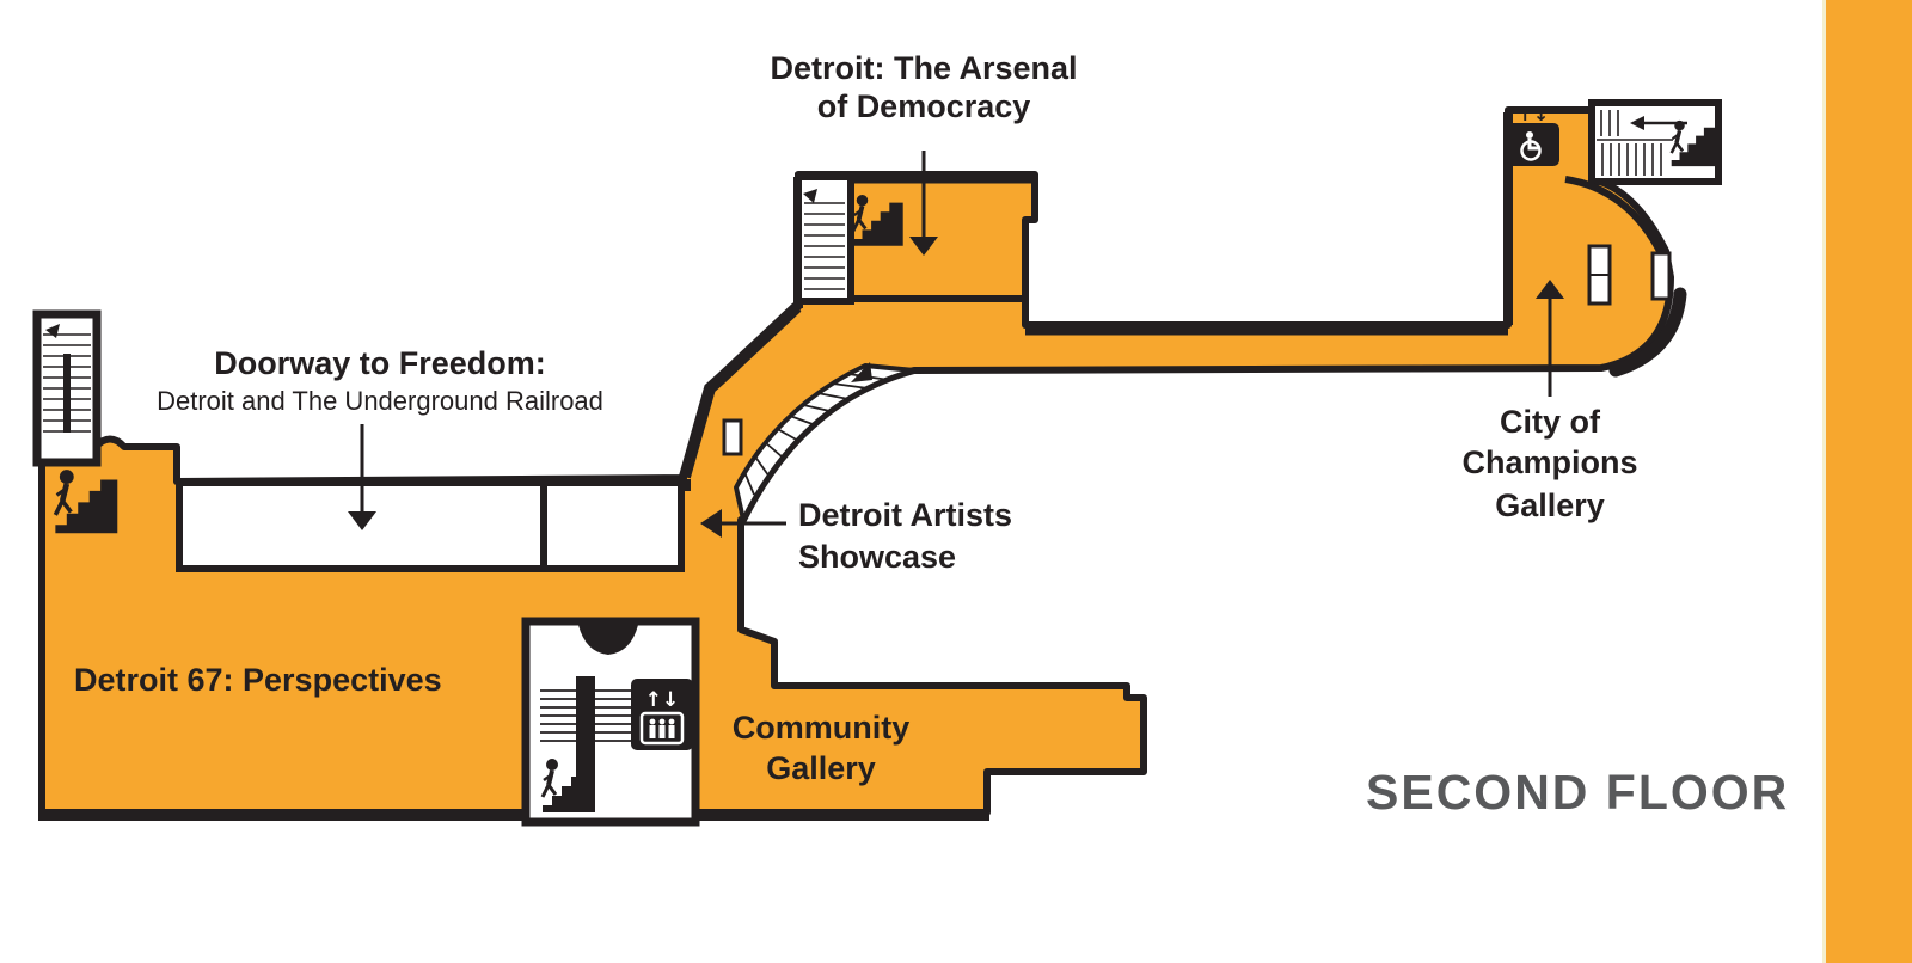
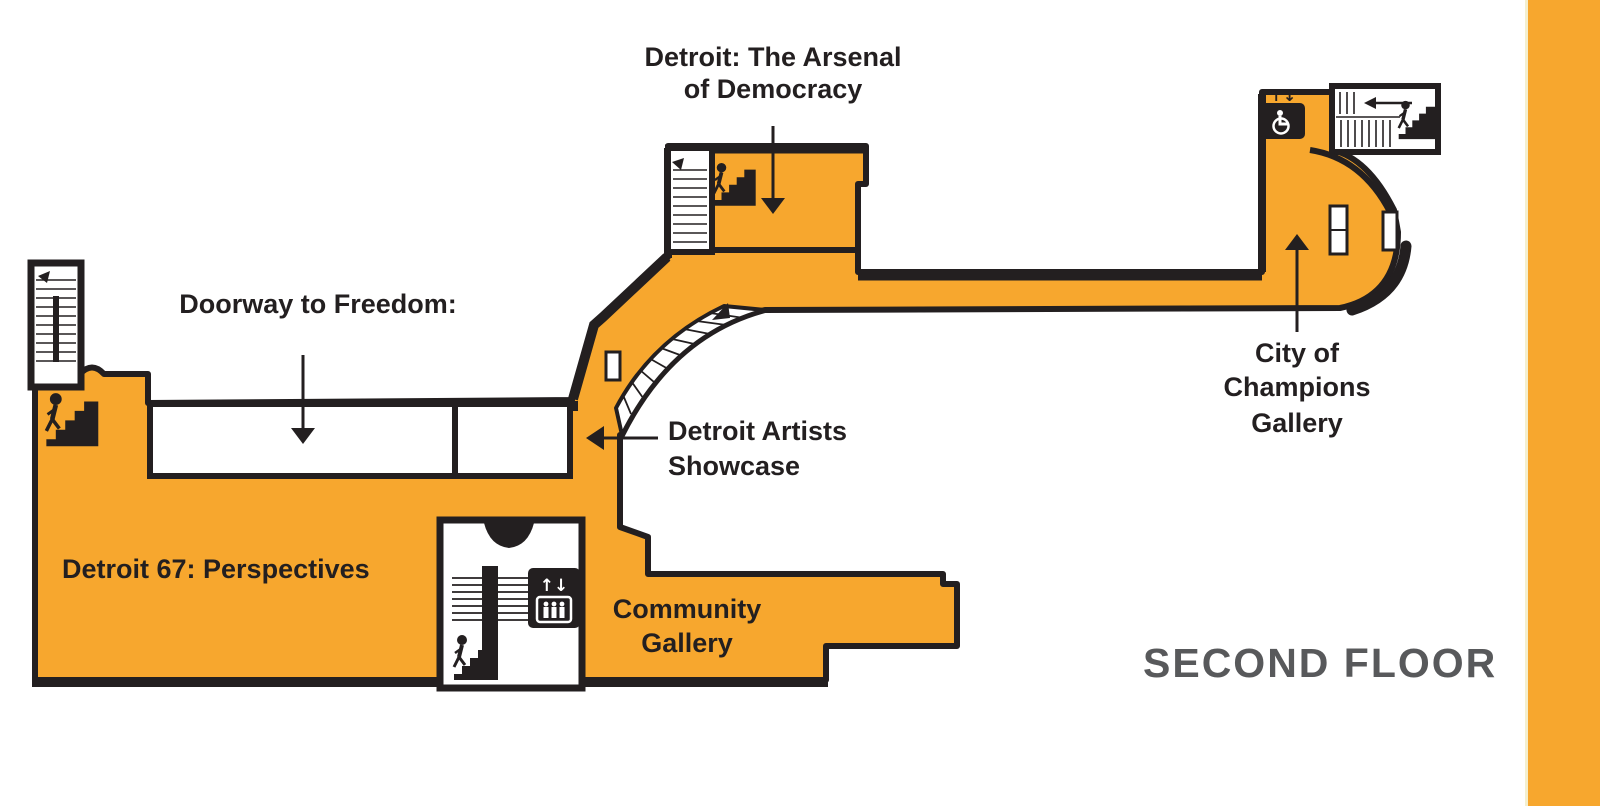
  ↑↓
  ↑↓
  Detroit: The Arsenal
  of Democracy
  Doorway to Freedom:
- Detroit and The Underground Railroad
  Detroit Artists
  Showcase
  City of
  Champions
  Gallery
  Detroit 67: Perspectives
  Community
  Gallery
  SECOND FLOOR
